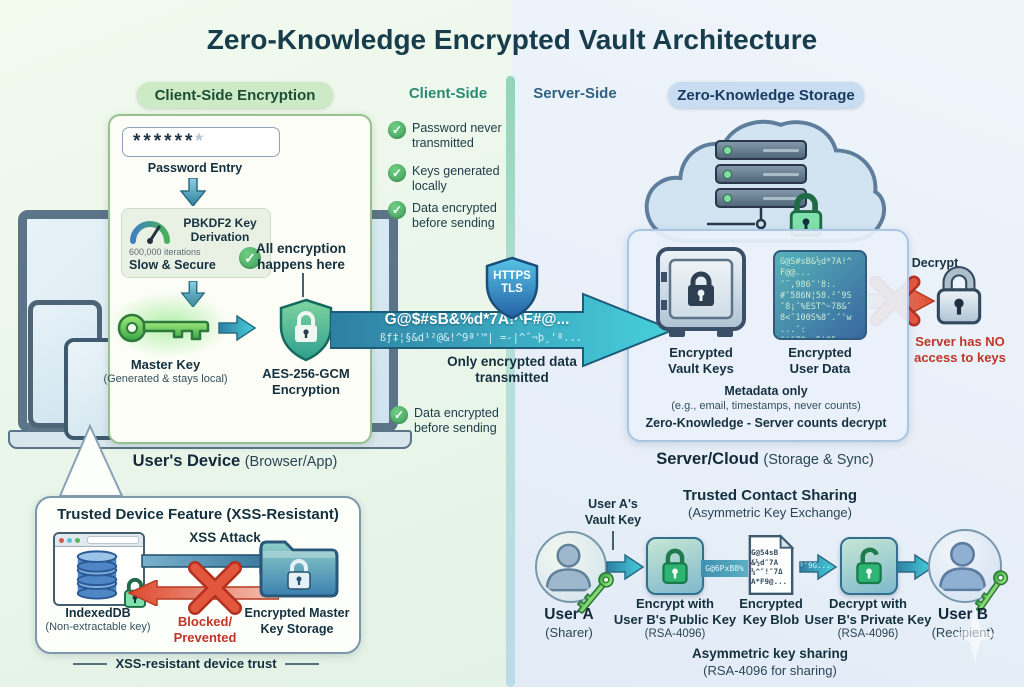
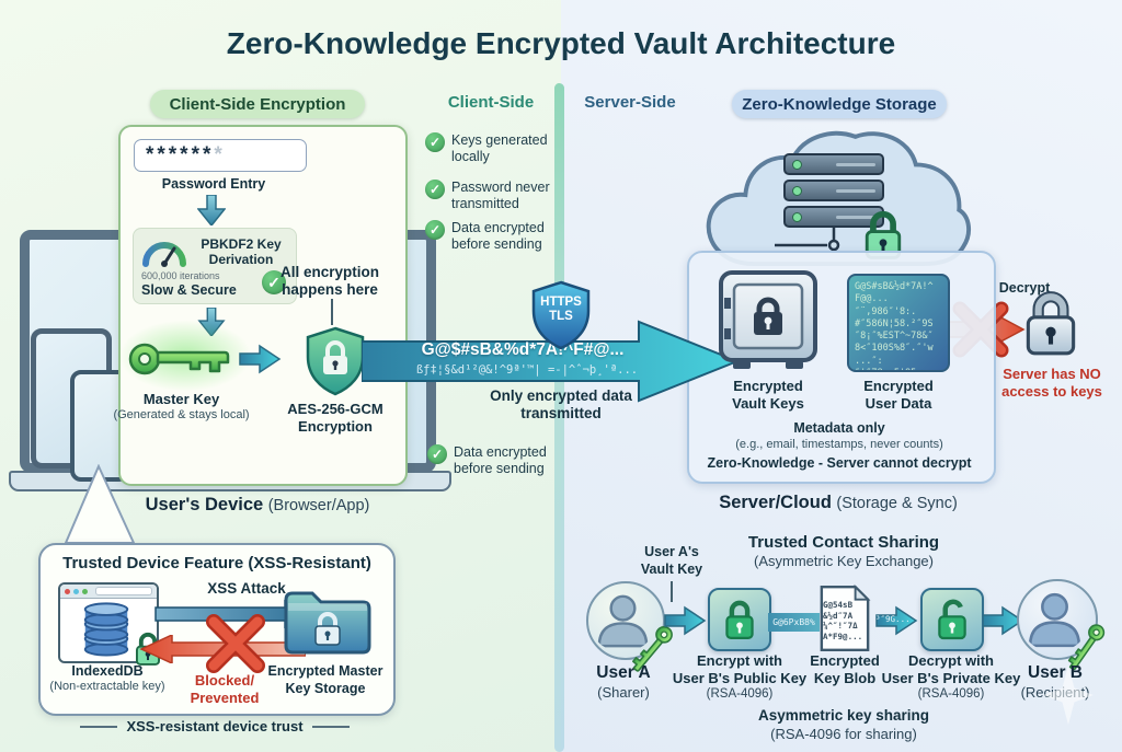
  Zero-Knowledge Encrypted Vault Architecture
  Client-Side Encryption
  Client-Side
  Server-Side
  Zero-Knowledge Storage
  ******
  *
  Password Entry
  PBKDF2 Key Derivation
  600,000 iterations
  Slow & Secure
  ✓
  Master Key
  (Generated & stays local)
  AES-256-GCM
  Encryption
  All encryption happens here
  User's Device (Browser/App)
  ✓
- Password never transmitted
+ Keys generated locally
  ✓
- Keys generated locally
+ Password never transmitted
  ✓
  Data encrypted before sending
  ✓
  Data encrypted before sending
  G@$#sB&%d*7A!^F#@...
  ßƒ‡¦§&d¹²@&!^9ª'™| =-|^ˆ¬þ¸'ª...
  HTTPS
  TLS
  Only encrypted data transmitted
  Encrypted
  Vault Keys
  G@S#sB&½d*7A!^
  F@@...″¨‚986″'8:.
  #″586N¦58.²″9S
  ″8¡″%EST^~78&″
  8<″100S%8″.″'w
  Encrypted
  User Data
  Metadata only
  (e.g., email, timestamps, never counts)
- Zero-Knowledge - Server counts decrypt
+ Zero-Knowledge - Server cannot decrypt
  Server/Cloud (Storage & Sync)
  Decrypt
  Server has NO
  access to keys
  Trusted Device Feature (XSS-Resistant)
  IndexedDB
  (Non-extractable key)
  XSS Attack
  Blocked/
  Prevented
  Encrypted Master
  Key Storage
  XSS-resistant device trust
  Trusted Contact Sharing
  (Asymmetric Key Exchange)
  User A's
  Vault Key
  User A
  (Sharer)
  G@6PxB8%
  G@54sB
  &½d″7A
  ¼^″!″7Δ
  A*F9@...
  ³″9G...
  User B
  (Recipient)
  Encrypt with
  User B's Public Key
  (RSA-4096)
  Encrypted
  Key Blob
  Decrypt with
  User B's Private Key
  (RSA-4096)
  Asymmetric key sharing
  (RSA-4096 for sharing)
